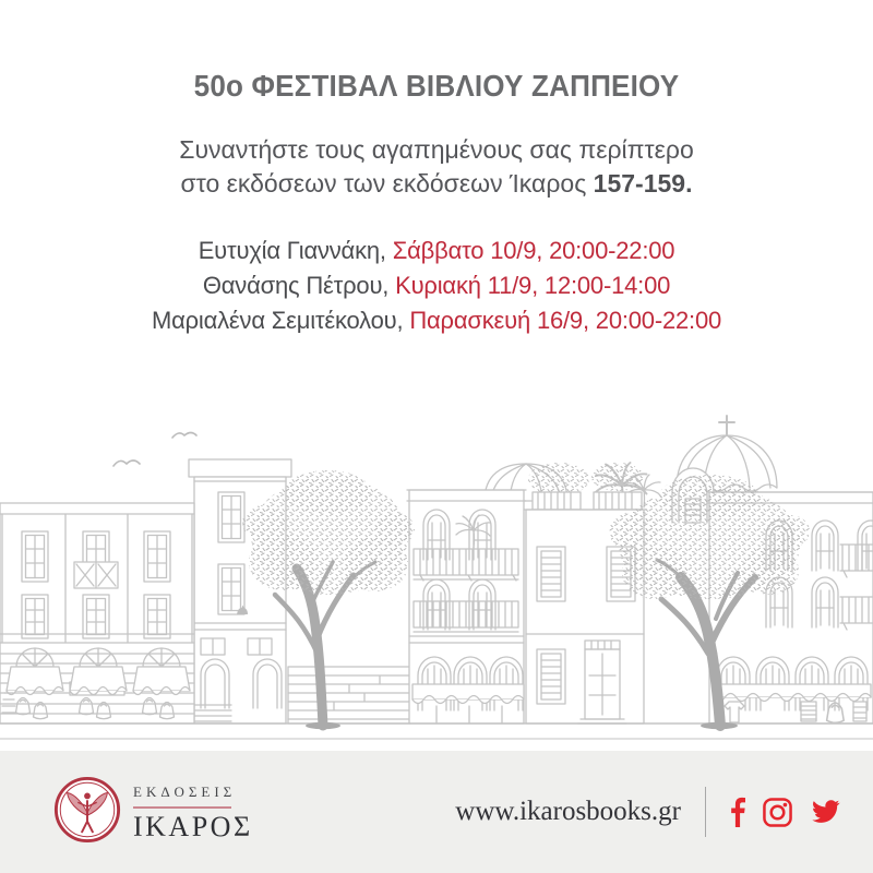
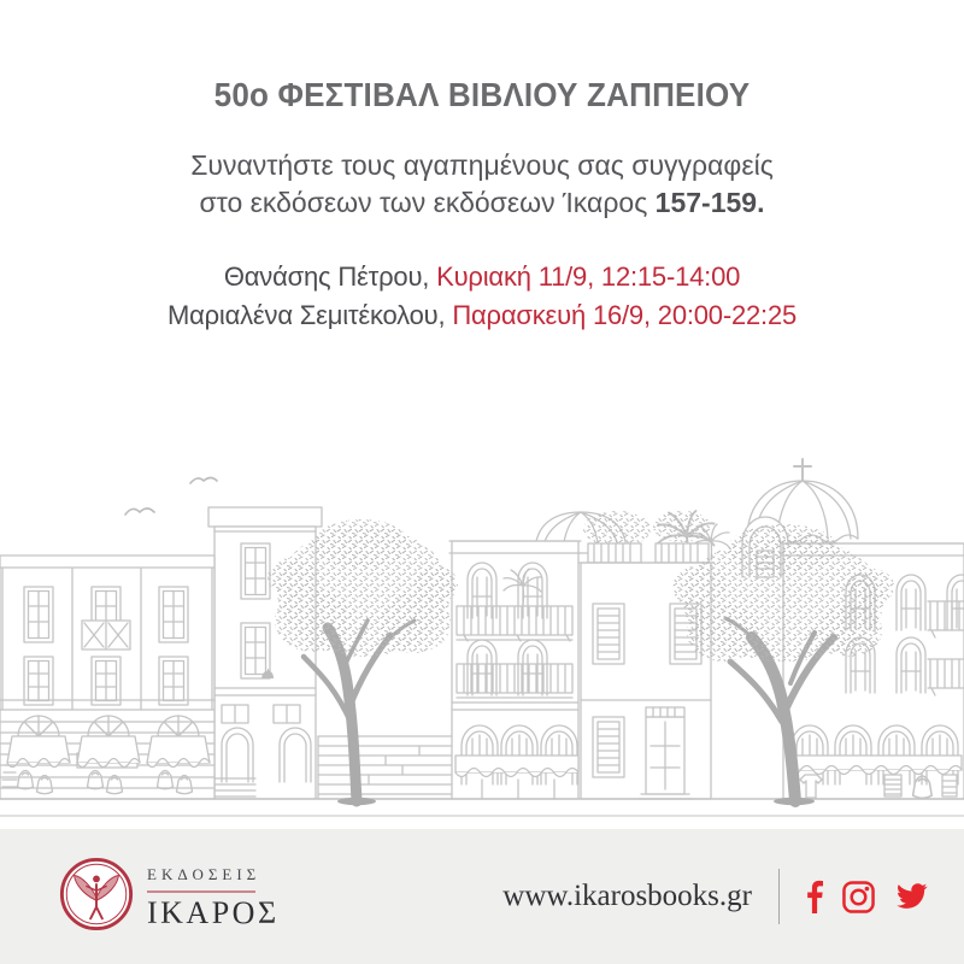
  50ο ΦΕΣΤΙΒΑΛ ΒΙΒΛΙΟΥ ΖΑΠΠΕΙΟΥ
- Συναντήστε τους αγαπημένους σας περίπτερο
+ Συναντήστε τους αγαπημένους σας συγγραφείς
  στο εκδόσεων των εκδόσεων Ίκαρος 157-159.
- Ευτυχία Γιαννάκη, Σάββατο 10/9, 20:00-22:00
- Θανάσης Πέτρου, Κυριακή 11/9, 12:00-14:00
+ Θανάσης Πέτρου, Κυριακή 11/9, 12:15-14:00
- Μαριαλένα Σεμιτέκολου, Παρασκευή 16/9, 20:00-22:00
+ Μαριαλένα Σεμιτέκολου, Παρασκευή 16/9, 20:00-22:25
  ΕΚΔΟΣΕΙΣ
  ΙΚΑΡΟΣ
  www.ikarosbooks.gr
